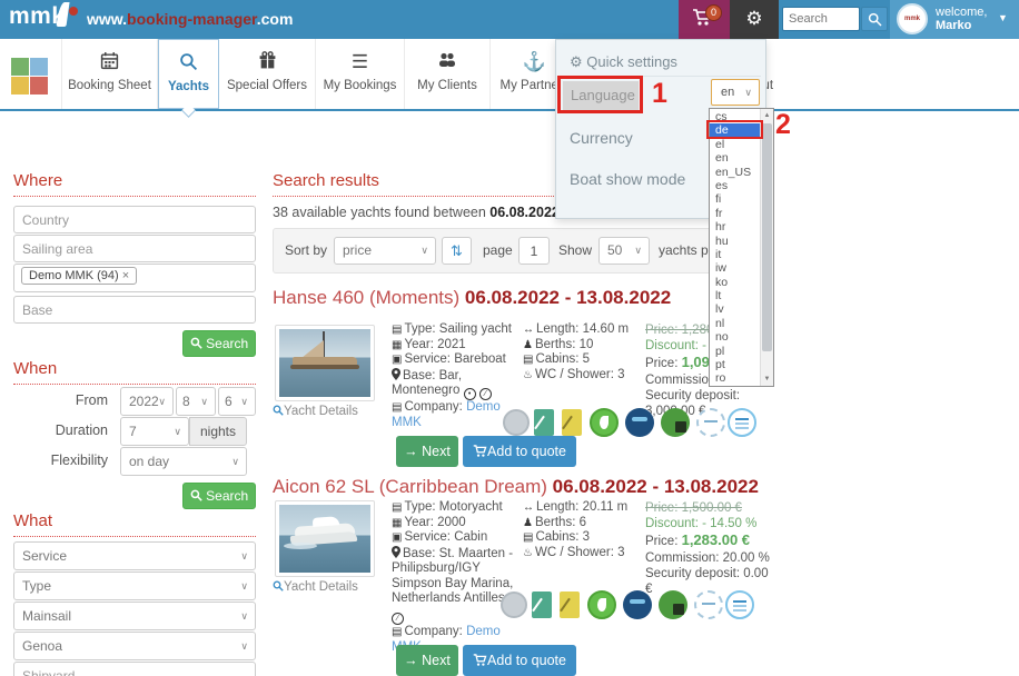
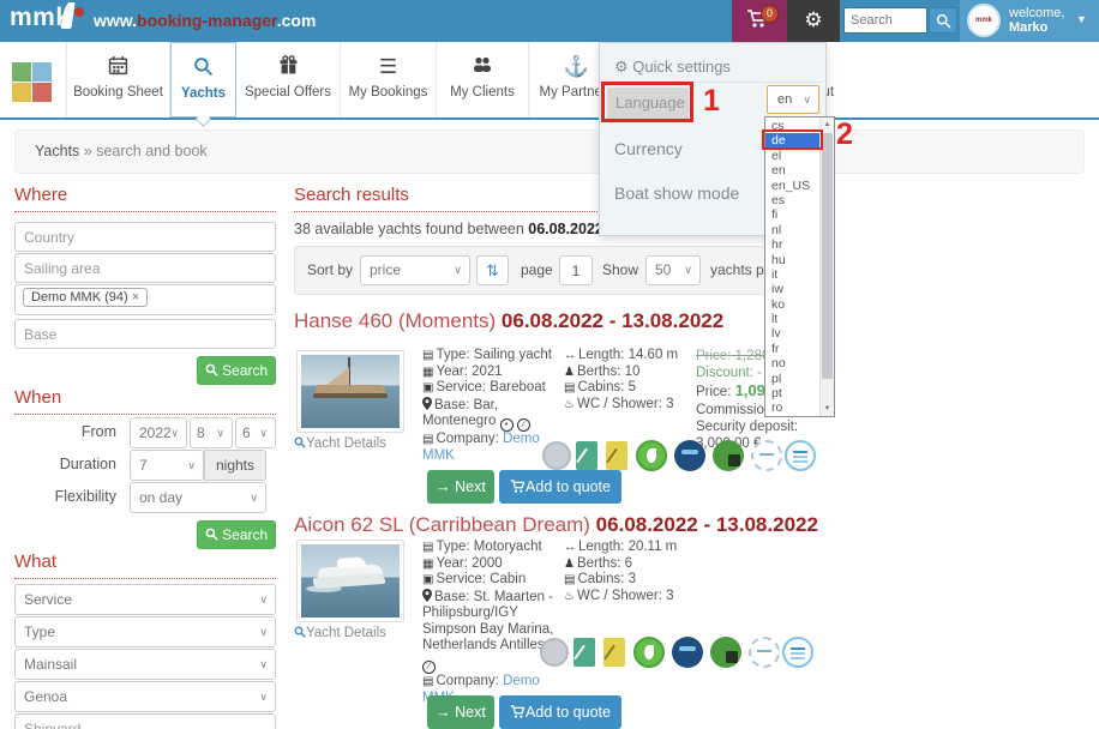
  www.booking-manager.com
  0
  ⚙
  Search
  welcome,
  Marko
  ▼
  Booking Sheet
  Yachts
  Special Offers
  ☰
  My Bookings
  My Clients
  ⚓
  My Partn
+ Yachts » search and book
  Where
  Country
  Sailing area
  Demo MMK (94) ×
  Base
  Search
  When
  From
  2022
  ∨
  8
  ∨
  6
  ∨
  Duration
  7
  ∨
  nights
  Flexibility
  on day
  ∨
  Search
  What
  Service
  ∨
  Type
  ∨
  Mainsail
  ∨
  Genoa
  ∨
  Search results
  38 available yachts found between 06.08.202
  Sort by
  price
  ∨
  ⇅
  page
  1
  Show
  50
  ∨
  Hanse 460 (Moments) 06.08.2022 - 13.08.2022
  Yacht Details
  ▤ Type: Sailing yacht
  ▦ Year: 2021
  ▣ Service: Bareboat
  Base: Bar, Montenegro
  ▤ Company: Demo MMK
  ↔ Length: 14.60 m
  ♟ Berths: 10
  ▤ Cabins: 5
  ♨ WC / Shower: 3
  Security deposit: ,00
  → Next
  Add to quote
  Aicon 62 SL (Carribbean Dream) 06.08.2022 - 13.08.2022
  Yacht Details
  ▤ Type: Motoryacht
  ▦ Year: 2000
  ▣ Service: Cabin
  Base: St. Maarten - Philipsburg/IGY Simpson Bay Marina, Netherlands Antille
  ▤ Company: Demo
  ↔ Length: 20.11 m
  ♟ Berths: 6
  ▤ Cabins: 3
  ♨ WC / Shower: 3
- Price: 1,500.00 €
- Discount: - 14.50 %
- Price: 1,283.00 €
- Commission: 20.00 %
- Security deposit: 0.00 €
  → Next
  Add to quote
  ⚙ Quick settings
  Language
  Currency
  Boat show mode
  en
  ∨
  cs
  de
  el
  en
  en_US
  es
  fi
- fr
+ nl
  hr
  hu
  it
  iw
  ko
  lt
  lv
- nl
+ fr
  no
  pl
  pt
  ro
  1
  2
